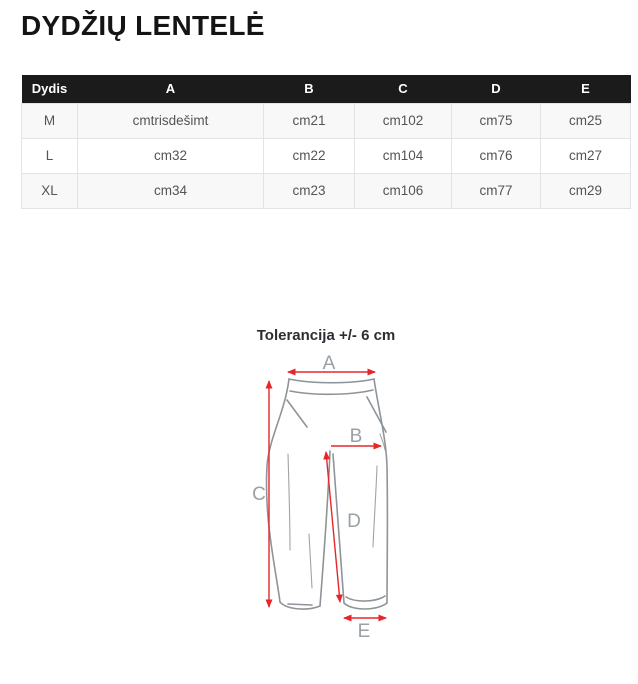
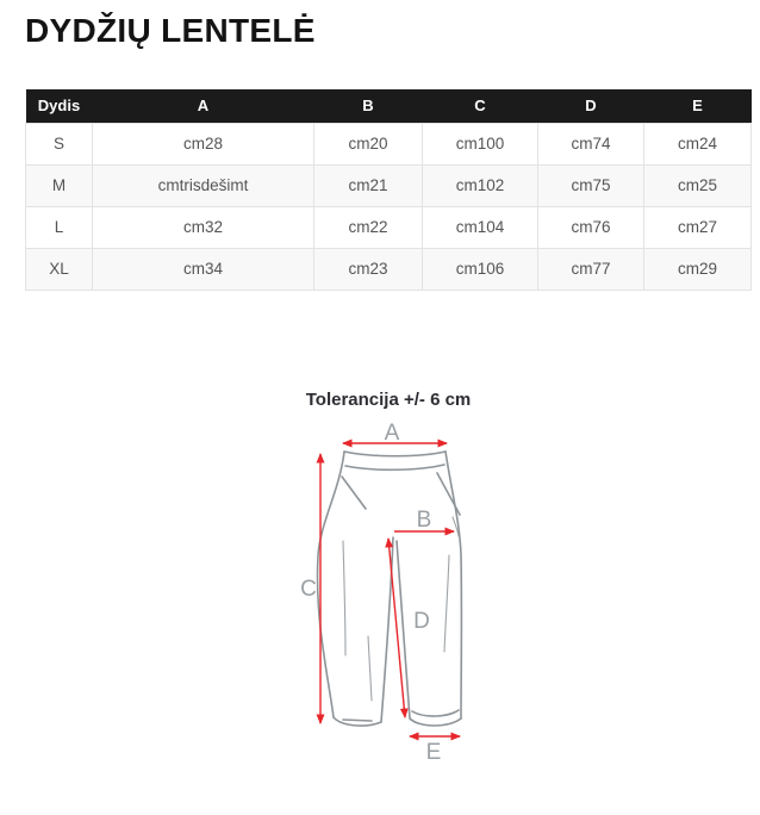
  DYDŽIŲ LENTELĖ
  Dydis	A	B	C	D	E
+ S	cm28	cm20	cm100	cm74	cm24
  M	cmtrisdešimt	cm21	cm102	cm75	cm25
  L	cm32	cm22	cm104	cm76	cm27
  XL	cm34	cm23	cm106	cm77	cm29
  Tolerancija +/- 6 cm
  A
  B
  C
  D
  E
